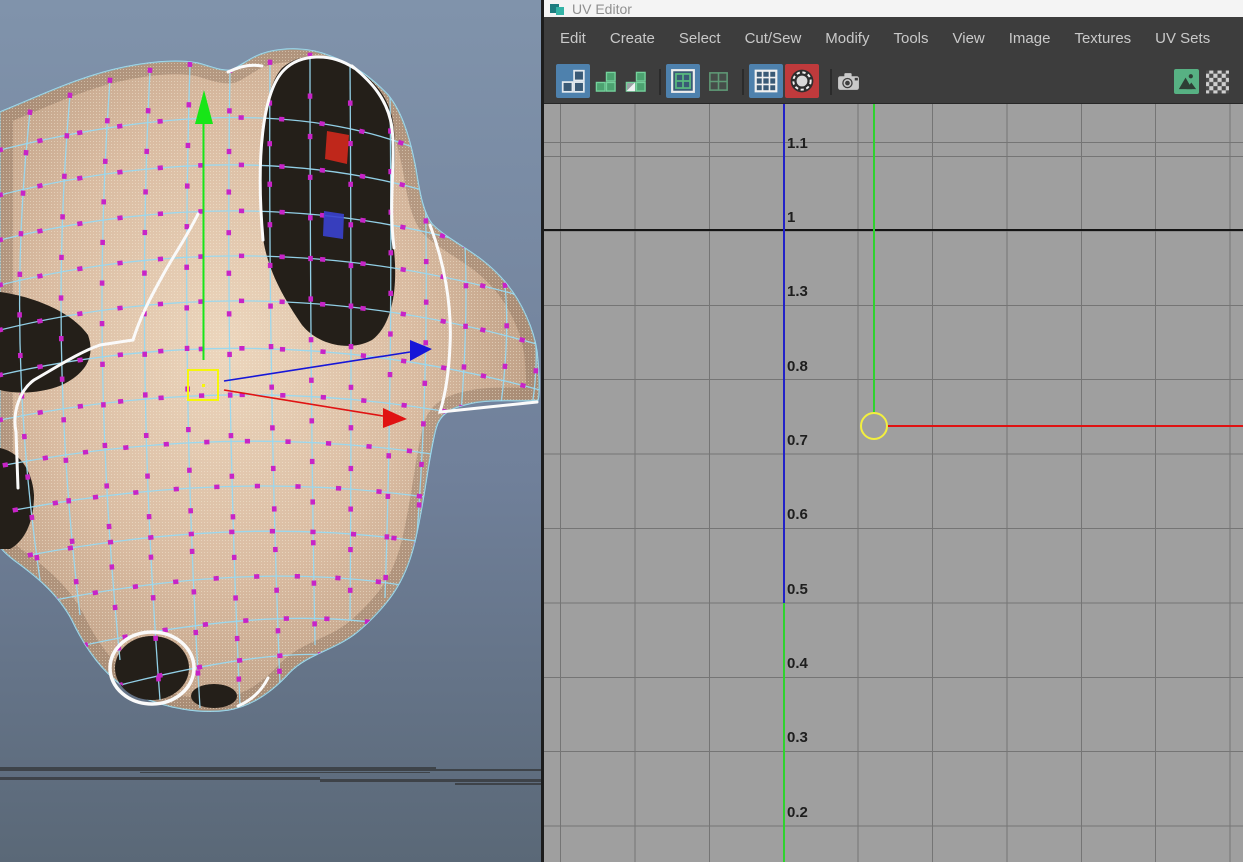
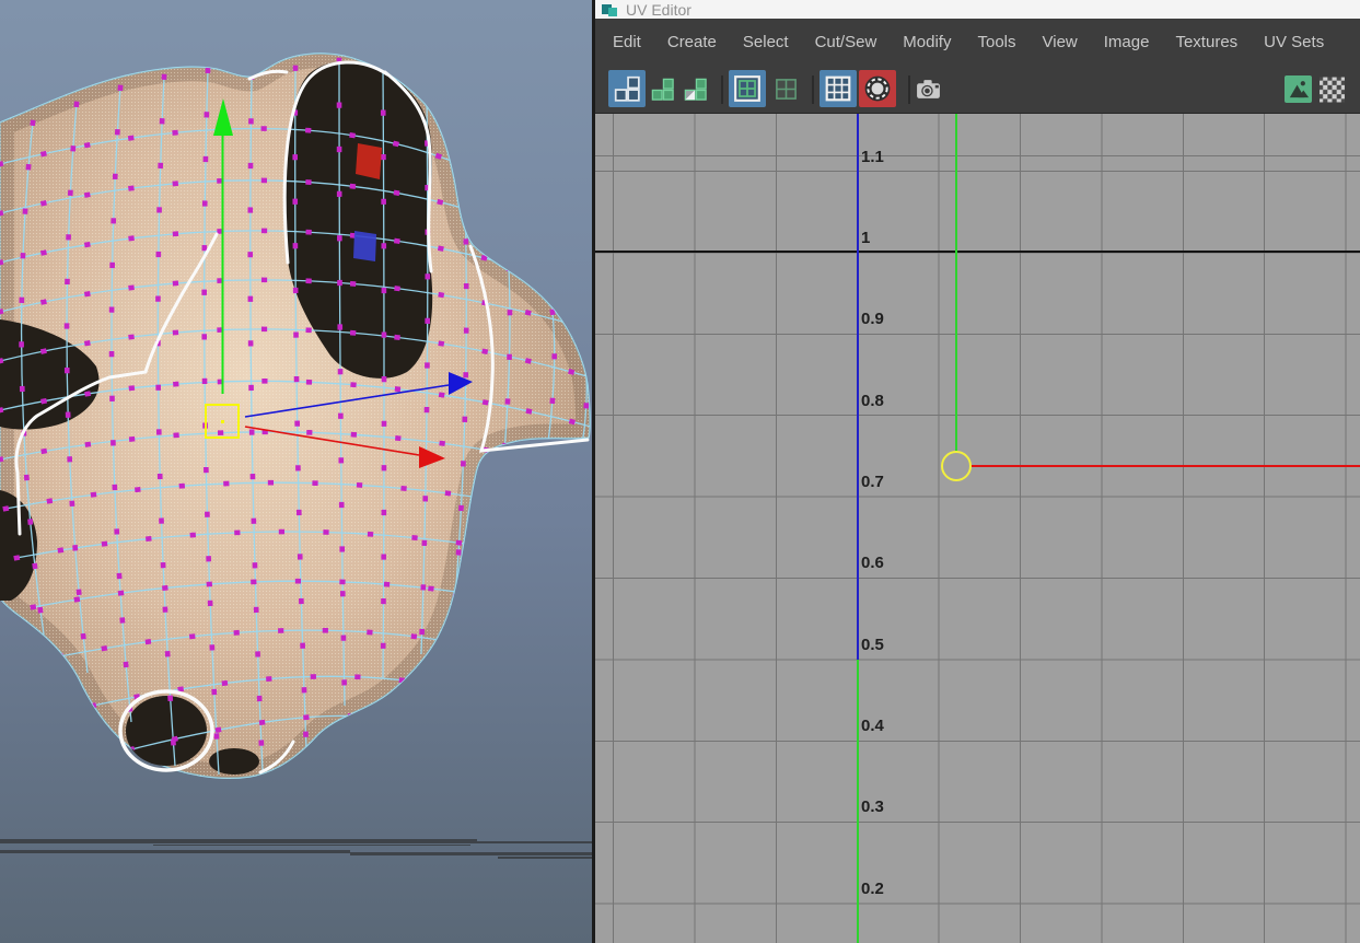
  UV Editor
  Edit
  Create
  Select
  Cut/Sew
  Modify
  Tools
  View
  Image
  Textures
  UV Sets
  1.1
  1
- 1.3
+ 0.9
  0.8
  0.7
  0.6
  0.5
  0.4
  0.3
  0.2
